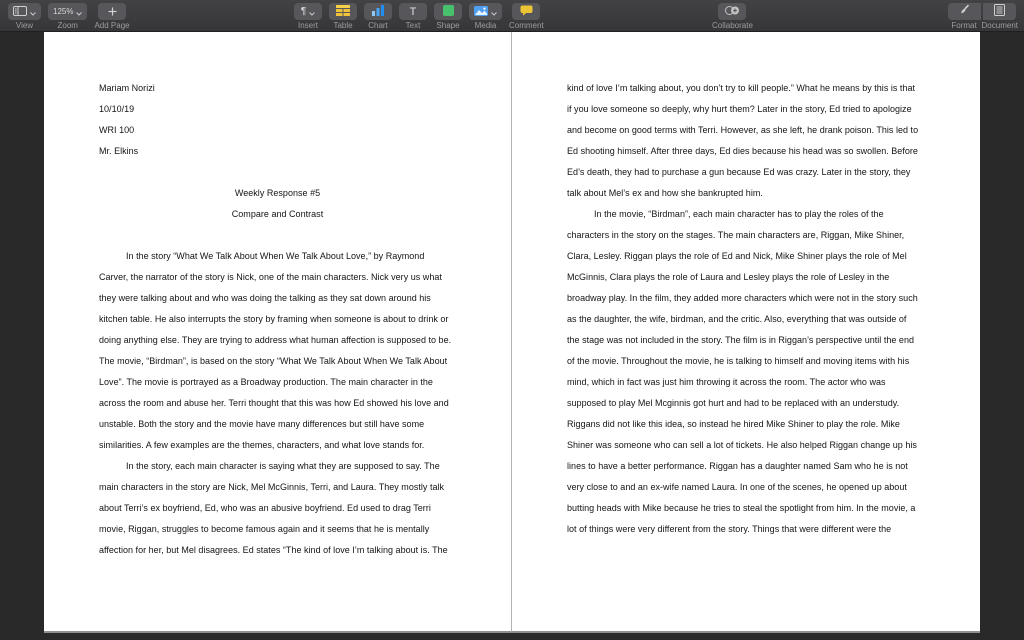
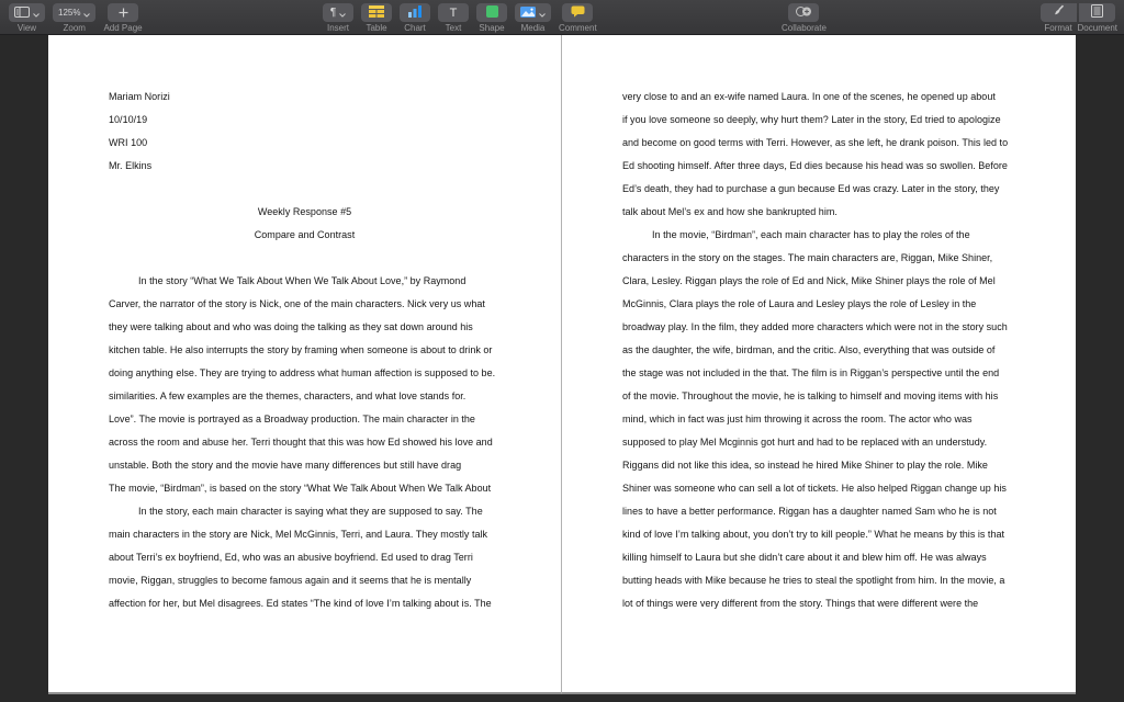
  View
  125%
  Zoom
  Add Page
  ¶
  Insert
  Table
  Chart
  T
  Text
  Shape
  Media
  Comment
  Collaborate
  Format
  Document
  Mariam Norizi
  10/10/19
  WRI 100
  Mr. Elkins
  Weekly Response #5
  Compare and Contrast
  In the story “What We Talk About When We Talk About Love,” by Raymond
  Carver, the narrator of the story is Nick, one of the main characters. Nick very us what
  they were talking about and who was doing the talking as they sat down around his
  kitchen table. He also interrupts the story by framing when someone is about to drink or
  doing anything else. They are trying to address what human affection is supposed to be.
- The movie, “Birdman”, is based on the story “What We Talk About When We Talk About
+ similarities. A few examples are the themes, characters, and what love stands for.
  Love”. The movie is portrayed as a Broadway production. The main character in the
  across the room and abuse her. Terri thought that this was how Ed showed his love and
- unstable. Both the story and the movie have many differences but still have some
+ unstable. Both the story and the movie have many differences but still have drag
- similarities. A few examples are the themes, characters, and what love stands for.
+ The movie, “Birdman”, is based on the story “What We Talk About When We Talk About
  In the story, each main character is saying what they are supposed to say. The
  main characters in the story are Nick, Mel McGinnis, Terri, and Laura. They mostly talk
  about Terri’s ex boyfriend, Ed, who was an abusive boyfriend. Ed used to drag Terri
  movie, Riggan, struggles to become famous again and it seems that he is mentally
  affection for her, but Mel disagrees. Ed states “The kind of love I’m talking about is. The
- kind of love I’m talking about, you don’t try to kill people.” What he means by this is that
+ very close to and an ex-wife named Laura. In one of the scenes, he opened up about
  if you love someone so deeply, why hurt them? Later in the story, Ed tried to apologize
  and become on good terms with Terri. However, as she left, he drank poison. This led to
  Ed shooting himself. After three days, Ed dies because his head was so swollen. Before
  Ed’s death, they had to purchase a gun because Ed was crazy. Later in the story, they
  talk about Mel’s ex and how she bankrupted him.
  In the movie, “Birdman”, each main character has to play the roles of the
  characters in the story on the stages. The main characters are, Riggan, Mike Shiner,
  Clara, Lesley. Riggan plays the role of Ed and Nick, Mike Shiner plays the role of Mel
  McGinnis, Clara plays the role of Laura and Lesley plays the role of Lesley in the
  broadway play. In the film, they added more characters which were not in the story such
  as the daughter, the wife, birdman, and the critic. Also, everything that was outside of
- the stage was not included in the story. The film is in Riggan’s perspective until the end
+ the stage was not included in the that. The film is in Riggan’s perspective until the end
  of the movie. Throughout the movie, he is talking to himself and moving items with his
  mind, which in fact was just him throwing it across the room. The actor who was
  supposed to play Mel Mcginnis got hurt and had to be replaced with an understudy.
  Riggans did not like this idea, so instead he hired Mike Shiner to play the role. Mike
  Shiner was someone who can sell a lot of tickets. He also helped Riggan change up his
  lines to have a better performance. Riggan has a daughter named Sam who he is not
- very close to and an ex-wife named Laura. In one of the scenes, he opened up about
+ kind of love I’m talking about, you don’t try to kill people.” What he means by this is that
+ killing himself to Laura but she didn’t care about it and blew him off. He was always
  butting heads with Mike because he tries to steal the spotlight from him. In the movie, a
  lot of things were very different from the story. Things that were different were the
